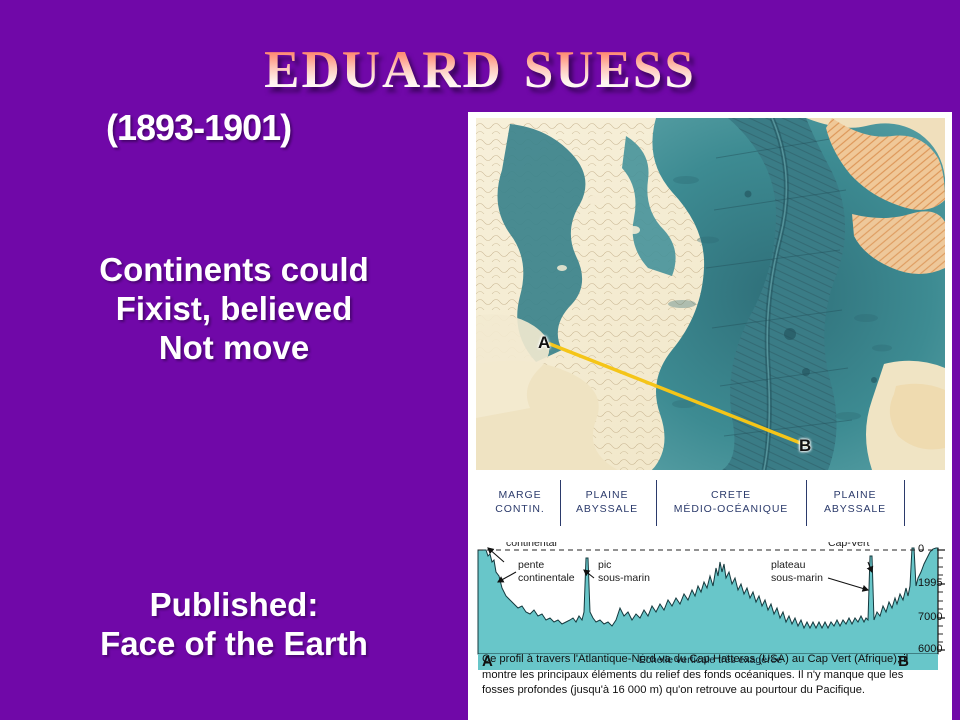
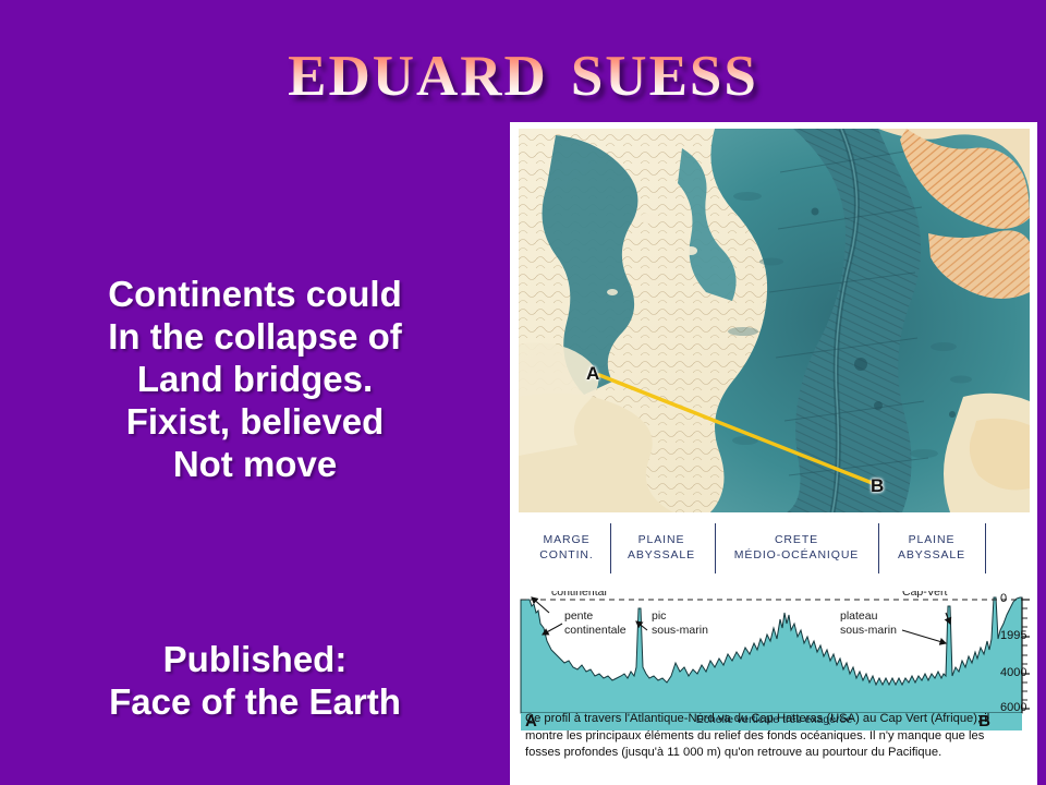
  eduard suess
- (1893-1901)
  Continents could
+ In the collapse of
+ Land bridges.
  Fixist, believed
  Not move
  Published:
  Face of the Earth
  A
  B
  MARGE
  CONTIN.
  PLAINE
  ABYSSALE
  CRETE
  MÉDIO-OCÉANIQUE
  PLAINE
  ABYSSALE
  continental
  pente
  continentale
  pic
  sous-marin
  plateau
  sous-marin
  Cap-Vert
  0
  1995
- 7000
+ 4000
  6000
  Échelle verticale très exagérée
  A
  B
- Ce profil à travers l'Atlantique-Nord va du Cap Hatteras (USA) au Cap Vert (Afrique); il montre les principaux éléments du relief des fonds océaniques. Il n'y manque que les fosses profondes (jusqu'à 16 000 m) qu'on retrouve au pourtour du Pacifique.
+ Ce profil à travers l'Atlantique-Nord va du Cap Hatteras (USA) au Cap Vert (Afrique); il montre les principaux éléments du relief des fonds océaniques. Il n'y manque que les fosses profondes (jusqu'à 11 000 m) qu'on retrouve au pourtour du Pacifique.
